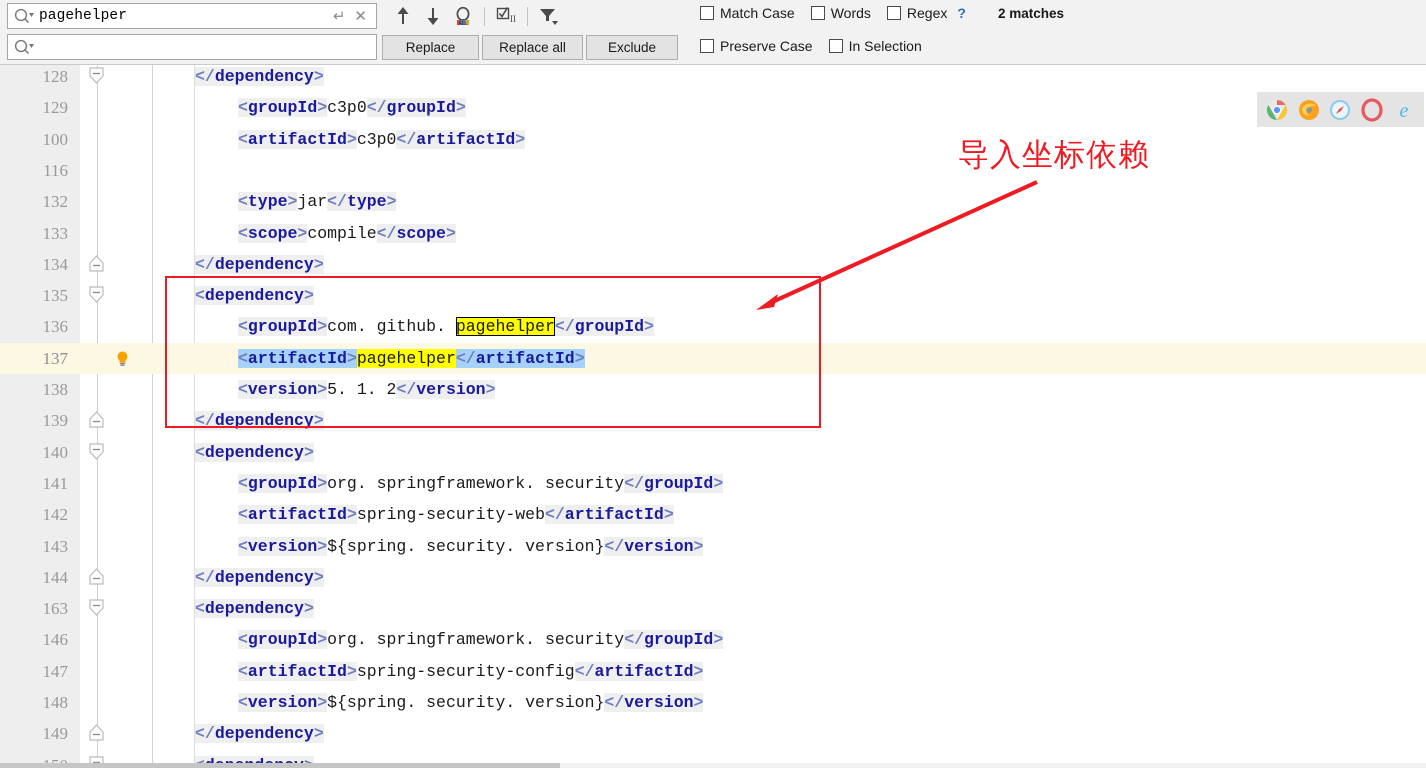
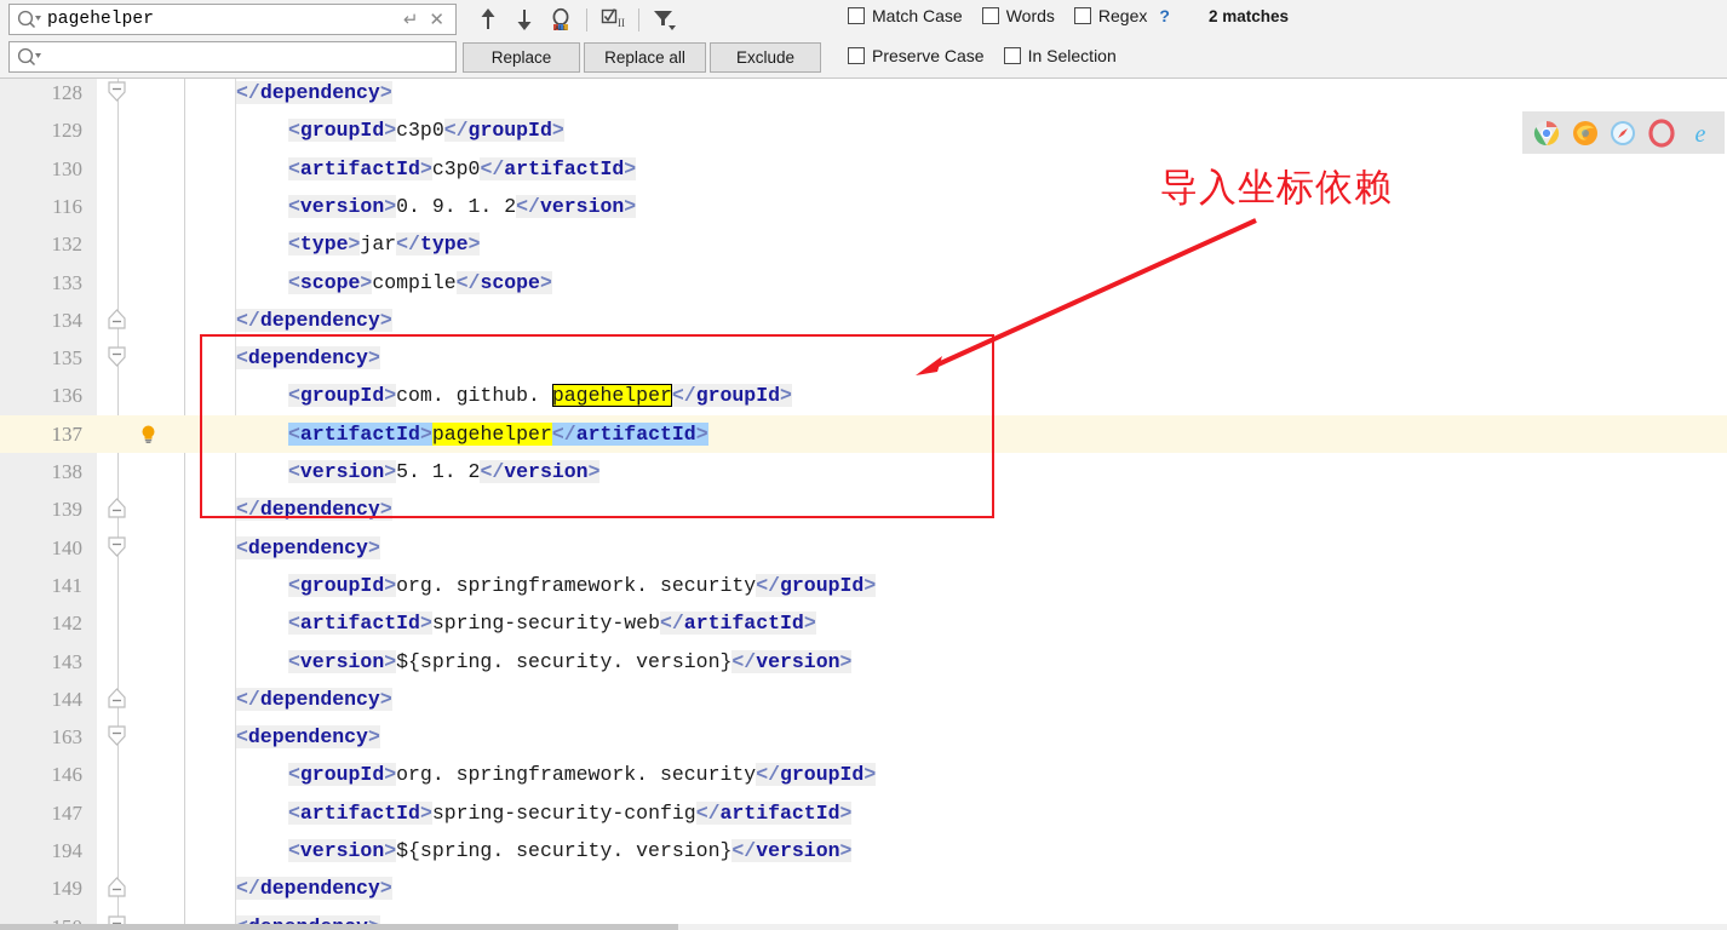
  pagehelper
  ↵
  ✕
  II
  Replace
  Replace all
  Exclude
  Match Case
  Words
  Regex
  ?
  2 matches
  Preserve Case
  In Selection
  128
  </dependency>
  129
  <groupId>c3p0</groupId>
- 100
+ 130
  <artifactId>c3p0</artifactId>
  116
+ <version>0. 9. 1. 2</version>
  132
  <type>jar</type>
  133
  <scope>compile</scope>
  134
  </dependency>
  135
  <dependency>
  136
  <groupId>com. github. pagehelper</groupId>
  137
  <artifactId>pagehelper</artifactId>
  138
  <version>5. 1. 2</version>
  139
  </dependency>
  140
  <dependency>
  141
  <groupId>org. springframework. security</groupId>
  142
  <artifactId>spring-security-web</artifactId>
  143
  <version>${spring. security. version}</version>
  144
  </dependency>
  163
  <dependency>
  146
  <groupId>org. springframework. security</groupId>
  147
  <artifactId>spring-security-config</artifactId>
- 148
+ 194
  <version>${spring. security. version}</version>
  149
  </dependency>
  导入坐标依赖
  e
